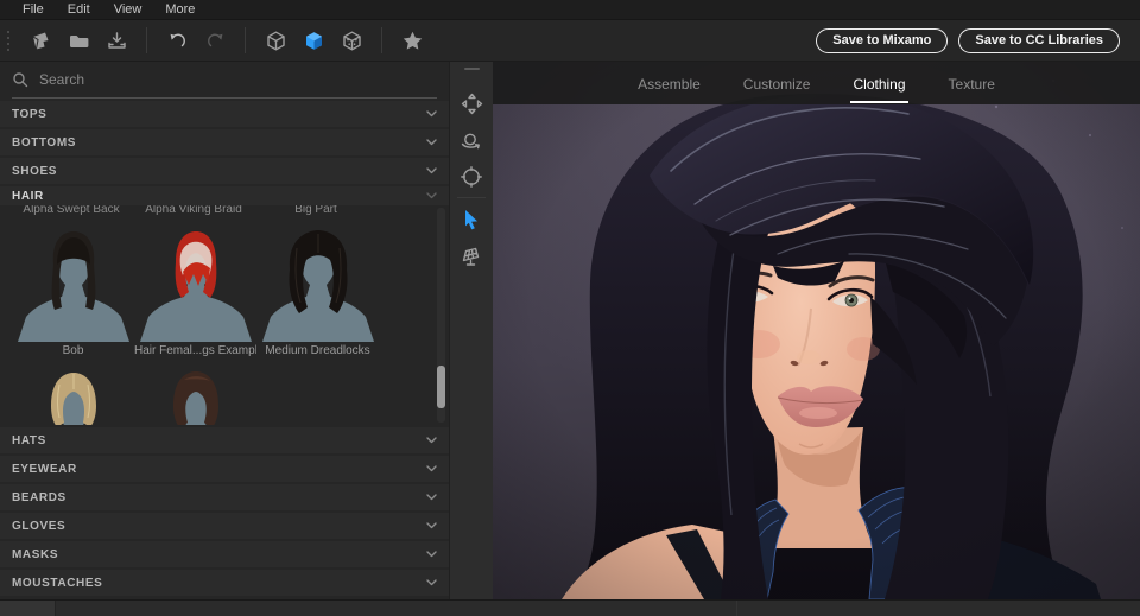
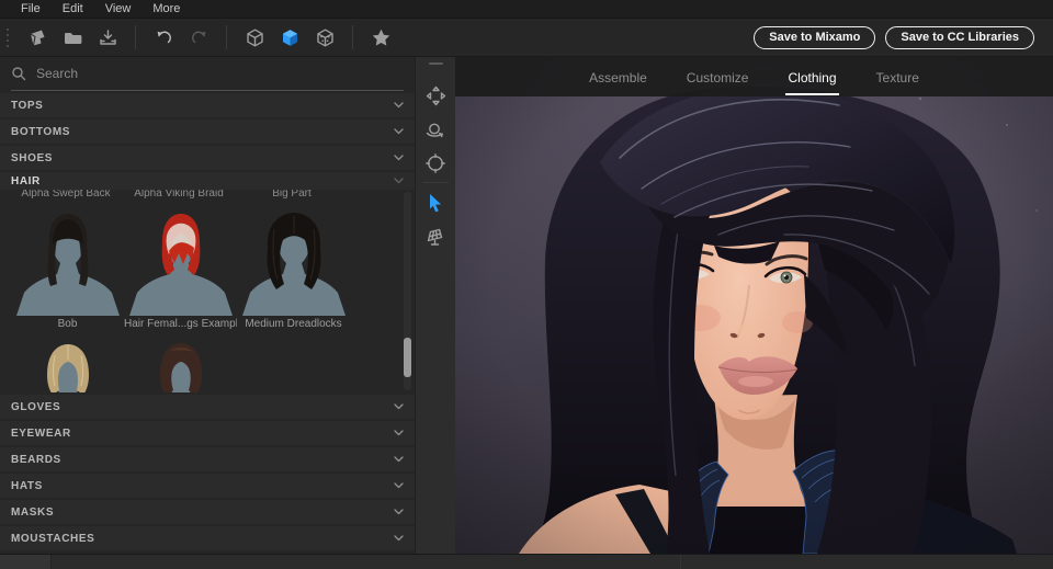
  File
  Edit
  View
  More
  Save to Mixamo
  Save to CC Libraries
  Search
  TOPS
  BOTTOMS
  SHOES
  HAIR
  Alpha Swept Back
  Alpha Viking Braid
  Big Part
  Bob
  Hair Femal...gs Exampl
  Medium Dreadlocks
- HATS
+ GLOVES
  EYEWEAR
  BEARDS
- GLOVES
+ HATS
  MASKS
  MOUSTACHES
  Assemble
  Customize
  Clothing
  Texture
